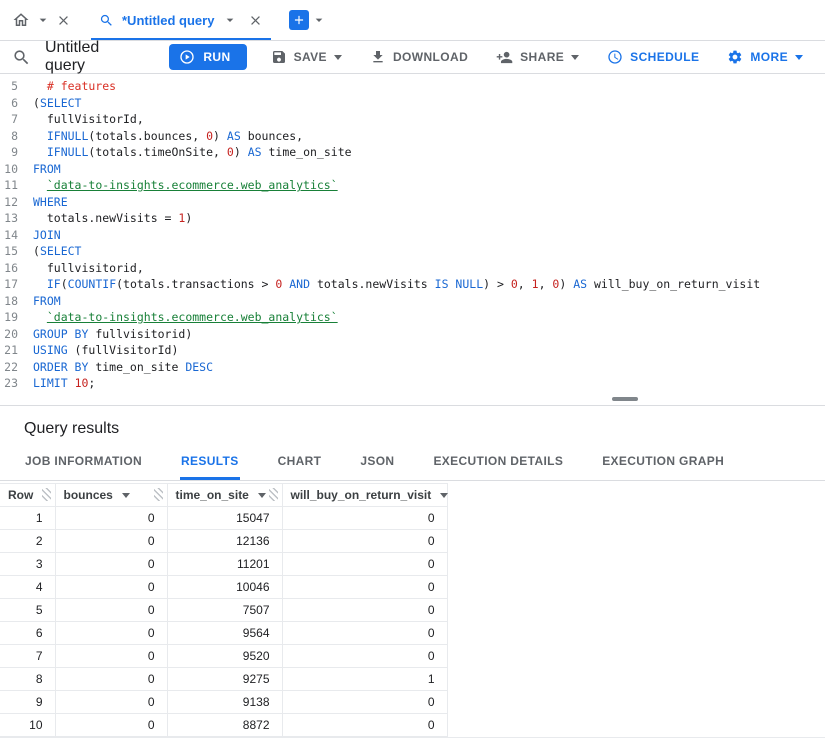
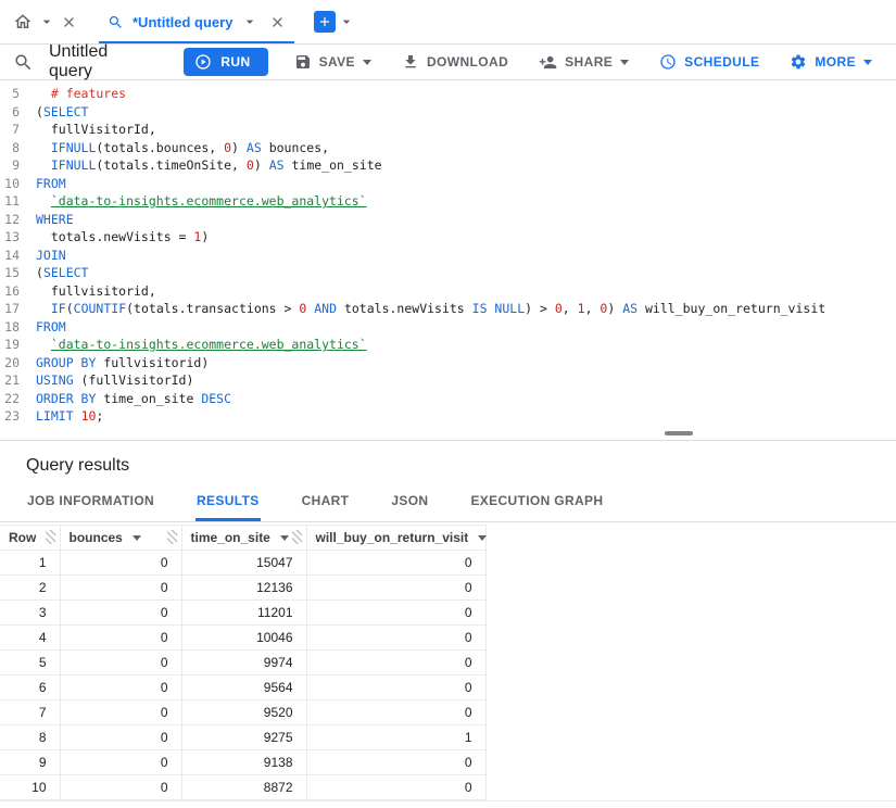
  *Untitled query
  Untitled query
  RUN
  SAVE
  DOWNLOAD
  SHARE
  SCHEDULE
  MORE
  5
  # features
  6
  (SELECT
  7
  fullVisitorId,
  8
  IFNULL(totals.bounces, 0) AS bounces,
  9
  IFNULL(totals.timeOnSite, 0) AS time_on_site
  10
  FROM
  11
  `data-to-insights.ecommerce.web_analytics`
  12
  WHERE
  13
  totals.newVisits = 1)
  14
  JOIN
  15
  (SELECT
  16
  fullvisitorid,
  17
  IF(COUNTIF(totals.transactions > 0 AND totals.newVisits IS NULL) > 0, 1, 0) AS will_buy_on_return_visit
  18
  FROM
  19
  `data-to-insights.ecommerce.web_analytics`
  20
  GROUP BY fullvisitorid)
  21
  USING (fullVisitorId)
  22
  ORDER BY time_on_site DESC
  23
  LIMIT 10;
  Query results
  JOB INFORMATION
  RESULTS
  CHART
  JSON
- EXECUTION DETAILS
  EXECUTION GRAPH
  Row	bounces	time_on_site	will_buy_on_return_visit
  1	0	15047	0
  2	0	12136	0
  3	0	11201	0
  4	0	10046	0
- 5	0	7507	0
+ 5	0	9974	0
  6	0	9564	0
  7	0	9520	0
  8	0	9275	1
  9	0	9138	0
  10	0	8872	0
